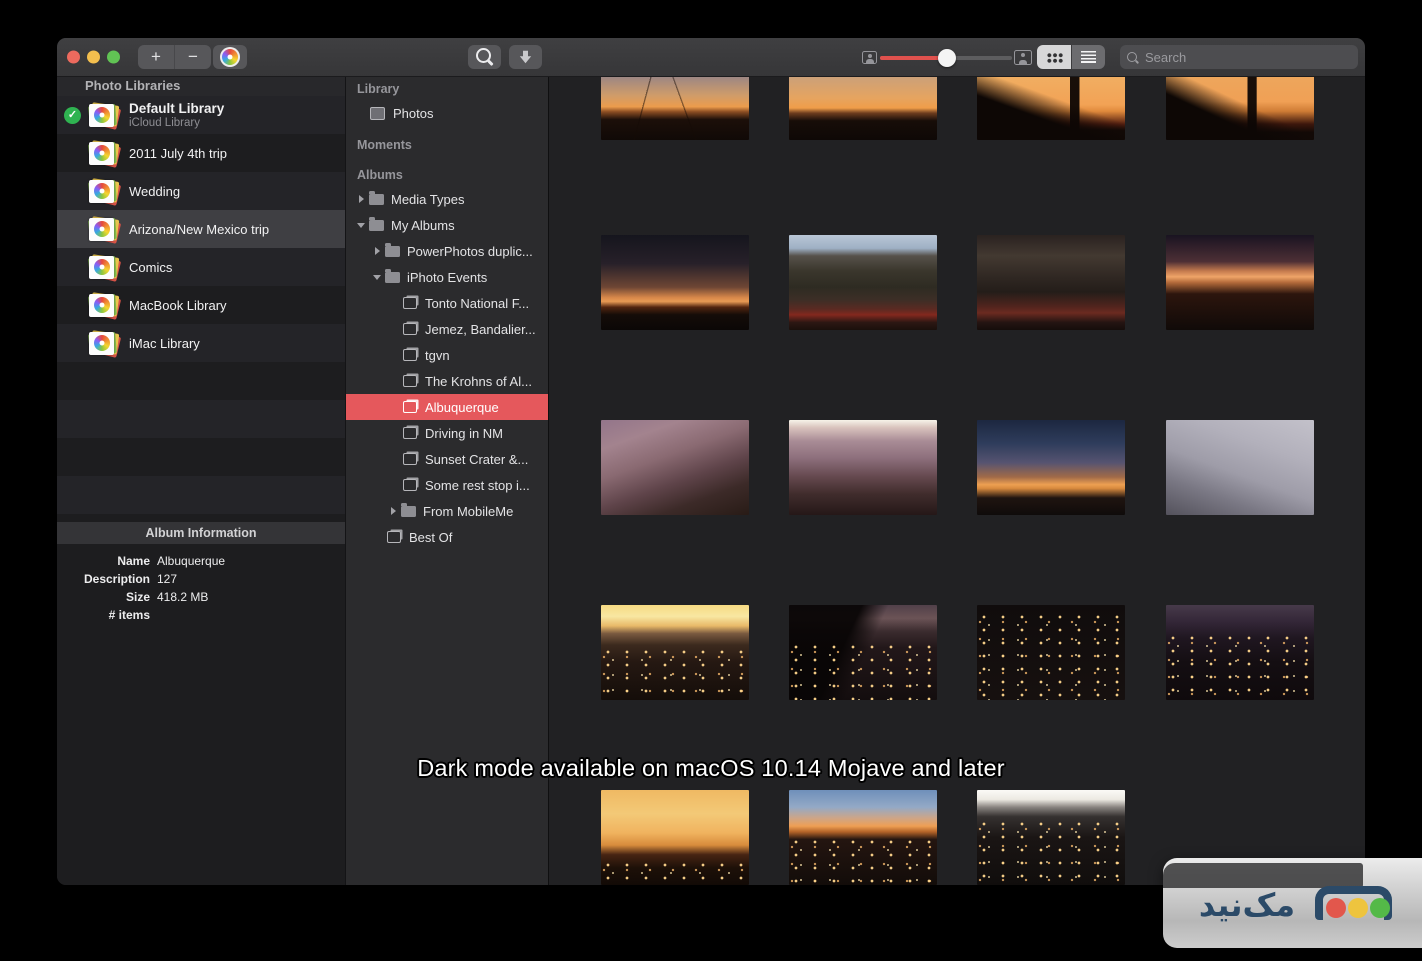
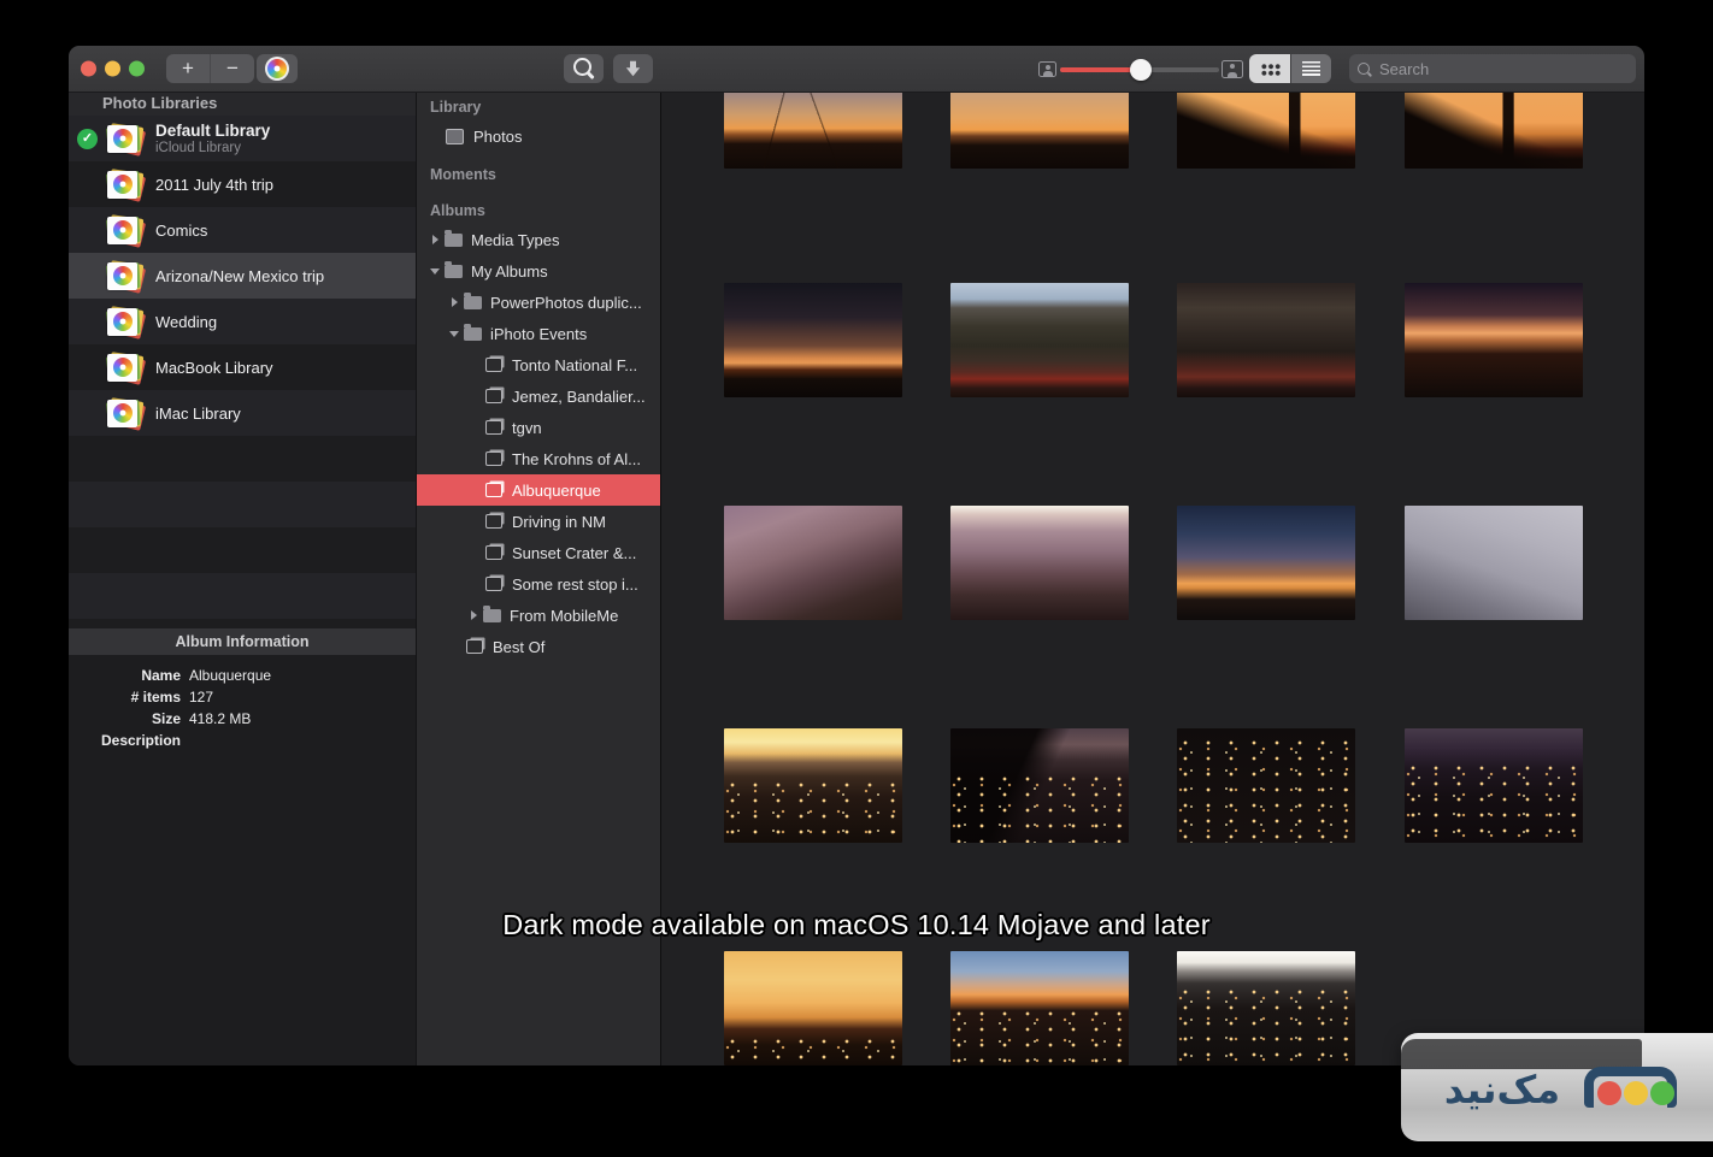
  +
  −
  Search
  Photo Libraries
  ✓
  Default Library
  iCloud Library
  2011 July 4th trip
- Wedding
+ Comics
  Arizona/New Mexico trip
- Comics
+ Wedding
  MacBook Library
  iMac Library
  Album Information
  Name
  Albuquerque
- Description
+ # items
  127
  Size
  418.2 MB
- # items
+ Description
  Library
  Photos
  Moments
  Albums
  Media Types
  My Albums
  PowerPhotos duplic...
  iPhoto Events
  Tonto National F...
  Jemez, Bandalier...
  tgvn
  The Krohns of Al...
  Albuquerque
  Driving in NM
  Sunset Crater &...
  Some rest stop i...
  From MobileMe
  Best Of
  Dark mode available on macOS 10.14 Mojave and later
  مکنید
